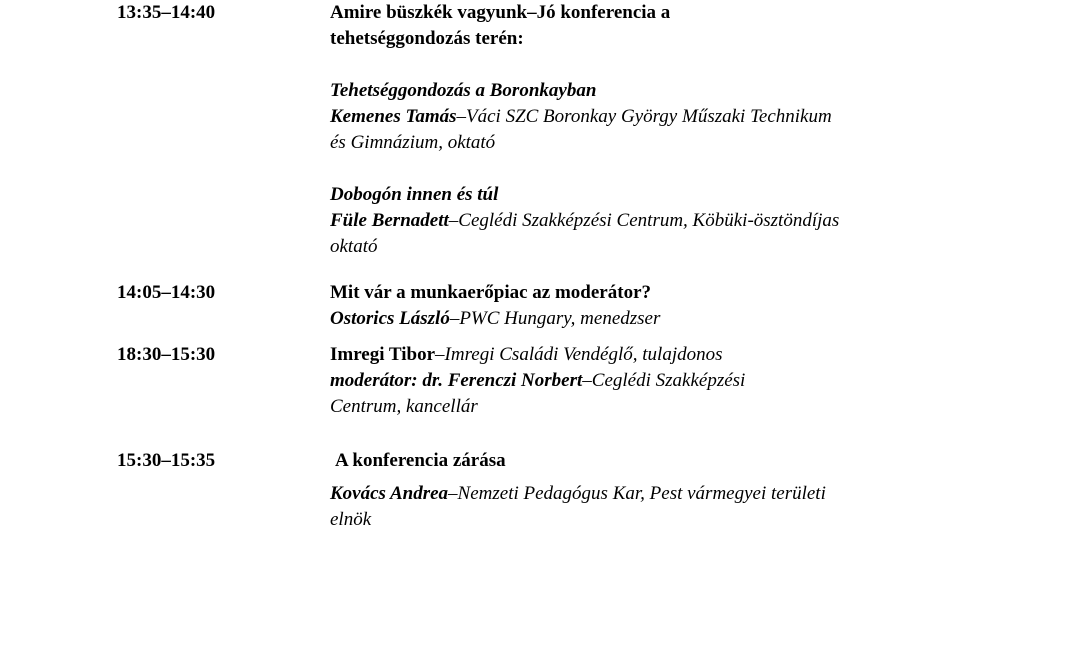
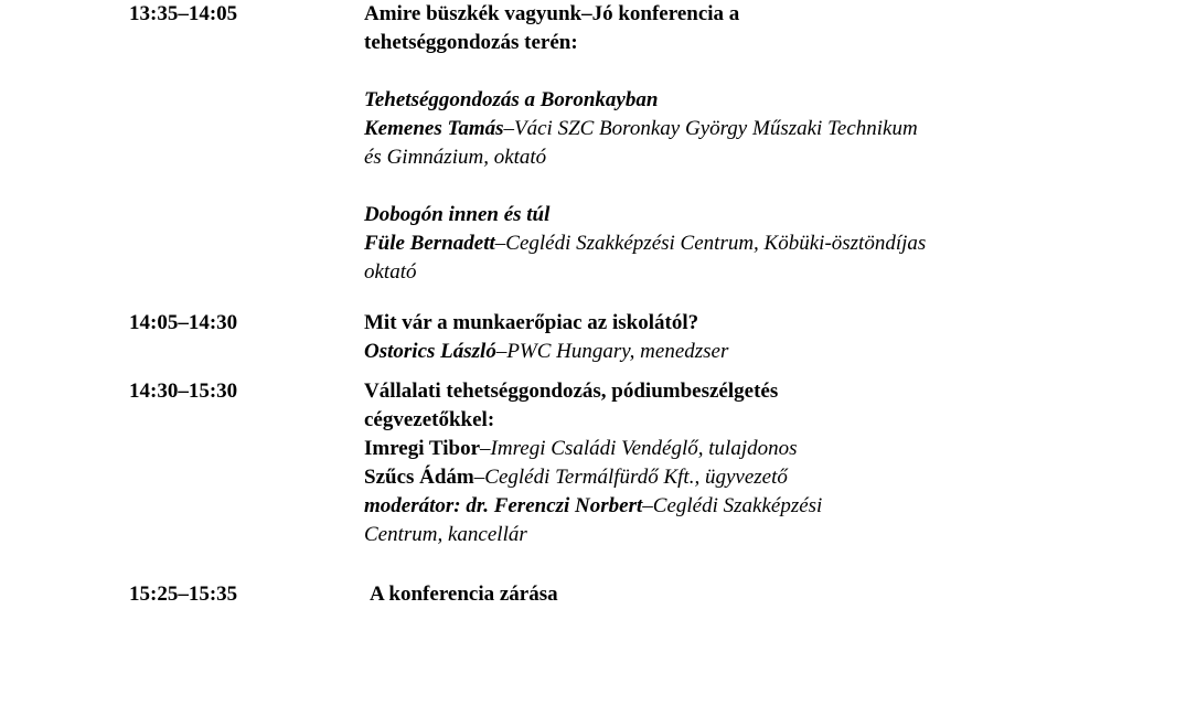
- 13:35–14:40
+ 13:35–14:05
  Amire büszkék vagyunk–Jó konferencia a
  tehetséggondozás terén:
  Tehetséggondozás a Boronkayban
  Kemenes Tamás–Váci SZC Boronkay György Műszaki Technikum
  és Gimnázium, oktató
  Dobogón innen és túl
  Füle Bernadett–Ceglédi Szakképzési Centrum, Köbüki-ösztöndíjas
  oktató
  14:05–14:30
- Mit vár a munkaerőpiac az moderátor?
+ Mit vár a munkaerőpiac az iskolától?
  Ostorics László–PWC Hungary, menedzser
- 18:30–15:30
+ 14:30–15:30
+ Vállalati tehetséggondozás, pódiumbeszélgetés
+ cégvezetőkkel:
  Imregi Tibor–Imregi Családi Vendéglő, tulajdonos
+ Szűcs Ádám–Ceglédi Termálfürdő Kft., ügyvezető
  moderátor: dr. Ferenczi Norbert–Ceglédi Szakképzési
  Centrum, kancellár
- 15:30–15:35
+ 15:25–15:35
  A konferencia zárása
- Kovács Andrea–Nemzeti Pedagógus Kar, Pest vármegyei területi
- elnök
